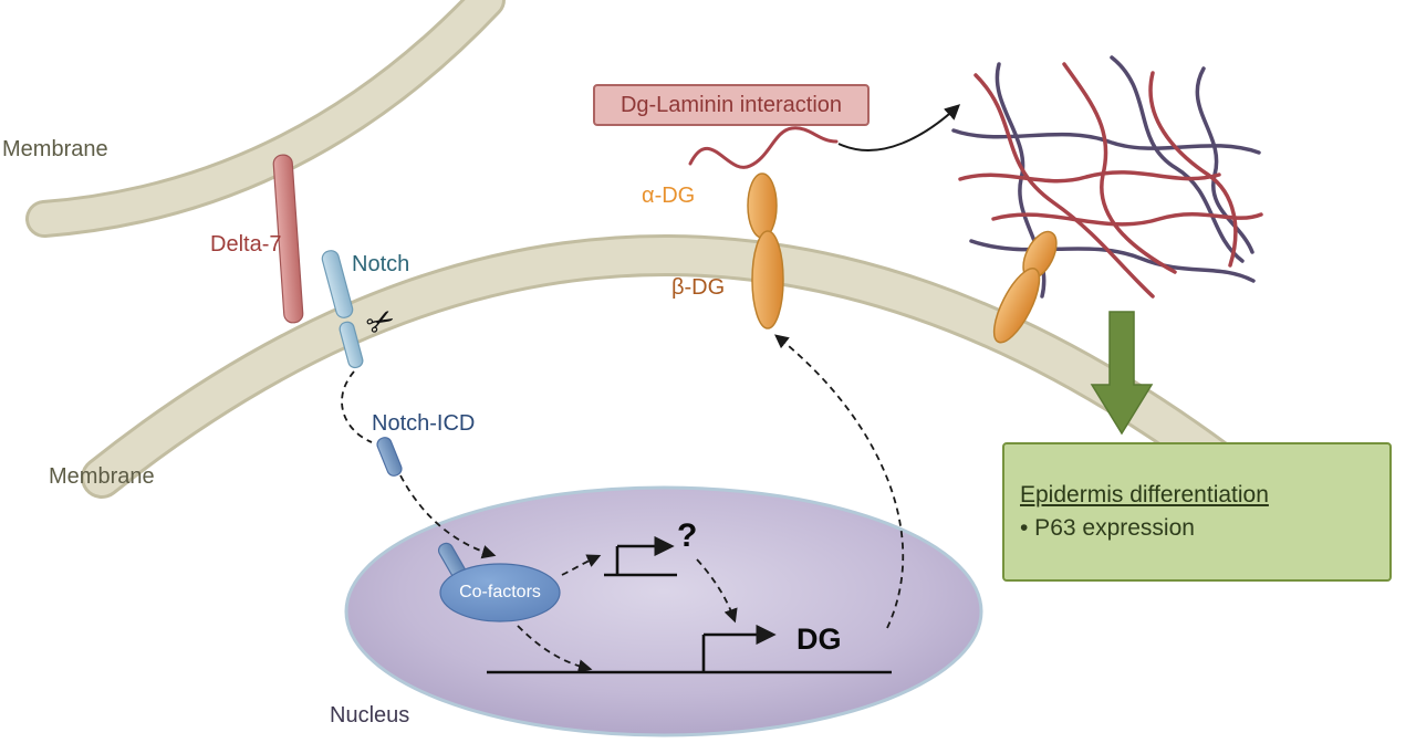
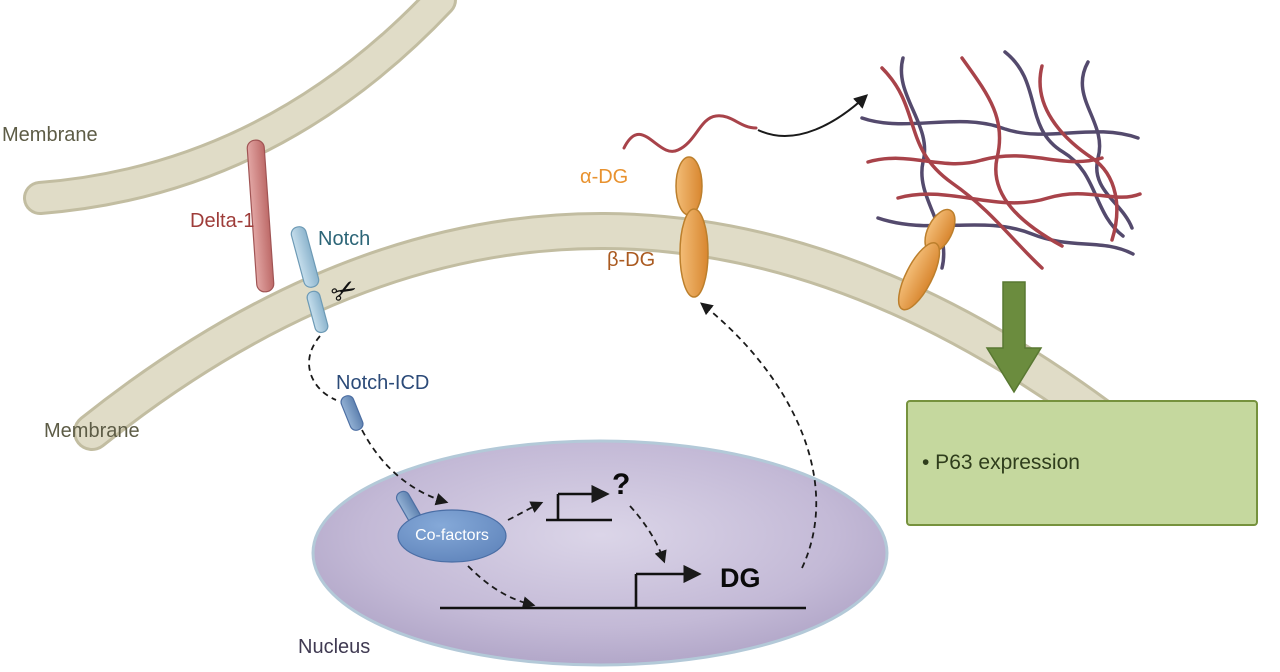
  Membrane
  Membrane
- Delta-7
+ Delta-1
  Notch
  Notch-ICD
  α-DG
  β-DG
  Co-factors
  Nucleus
  DG
  ?
- Dg-Laminin interaction
- Epidermis differentiation
  • P63 expression
